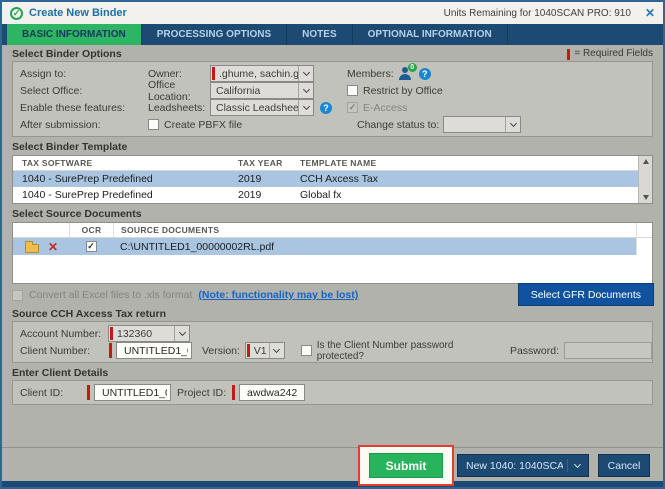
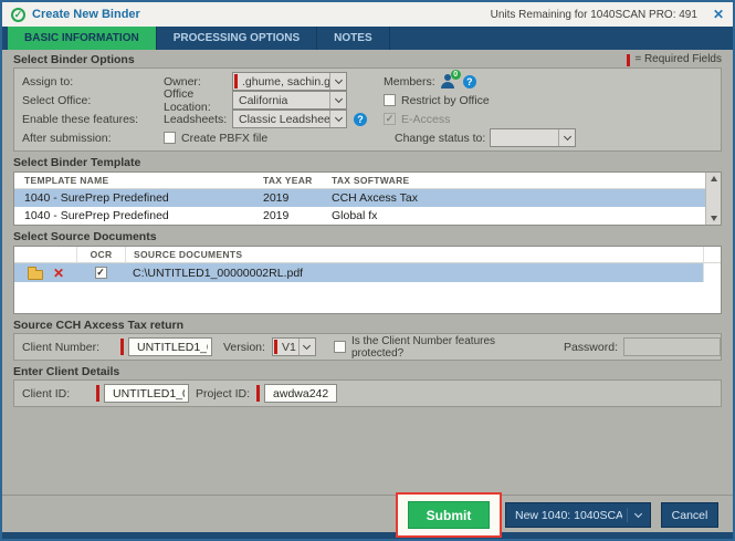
  ✓
  Create New Binder
- Units Remaining for 1040SCAN PRO: 910
+ Units Remaining for 1040SCAN PRO: 491
  ✕
  BASIC INFORMATION
  PROCESSING OPTIONS
  NOTES
- OPTIONAL INFORMATION
  Select Binder Options
  = Required Fields
  Assign to:
  Owner:
  .ghume, sachin.g
  Members:
  ?
  Select Office:
  Office Location:
  California
  Restrict by Office
  Enable these features:
  Leadsheets:
  Classic Leadshee
  ?
  E-Access
  After submission:
  Create PBFX file
  Change status to:
  Select Binder Template
- TAX SOFTWARE
+ TEMPLATE NAME
  TAX YEAR
- TEMPLATE NAME
+ TAX SOFTWARE
  1040 - SurePrep Predefined
  2019
  CCH Axcess Tax
  1040 - SurePrep Predefined
  2019
  Global fx
  Select Source Documents
  OCR
  SOURCE DOCUMENTS
  ✕
  C:\UNTITLED1_00000002RL.pdf
- Convert all Excel files to .xls format
- (Note: functionality may be lost)
- Select GFR Documents
  Source CCH Axcess Tax return
- Account Number:
- 132360
  Client Number:
  Version:
  V1
- Is the Client Number password protected?
+ Is the Client Number features protected?
  Password:
  Enter Client Details
  Client ID:
  Project ID:
  awdwa242
  Submit
  New 1040: 1040SCA
  Cancel
